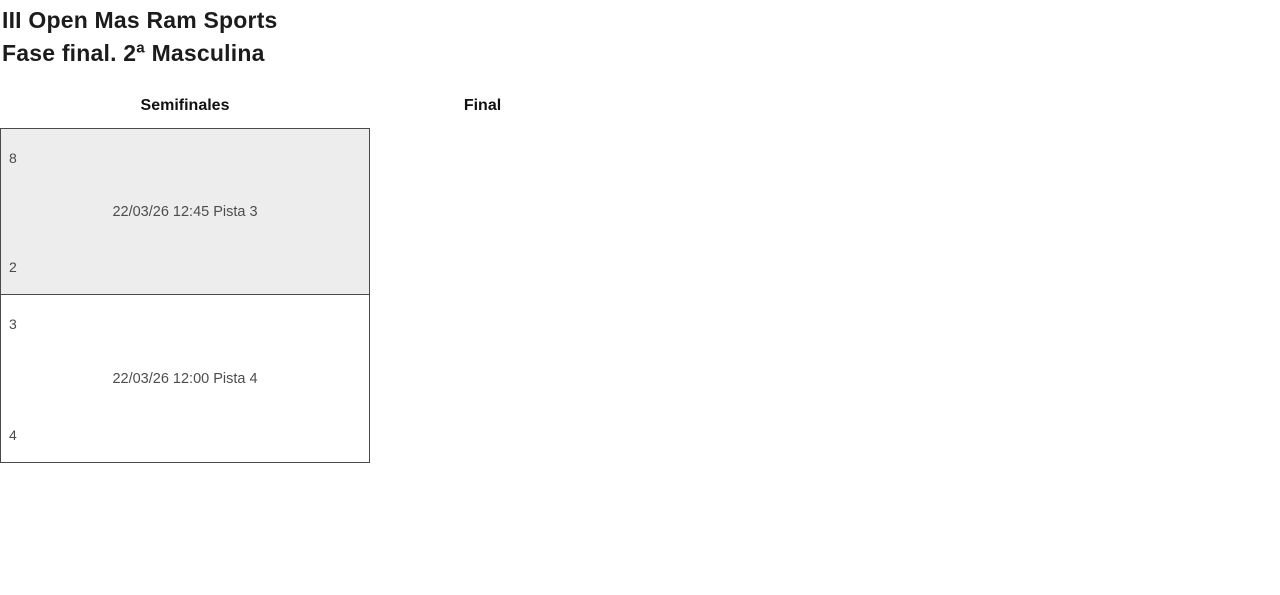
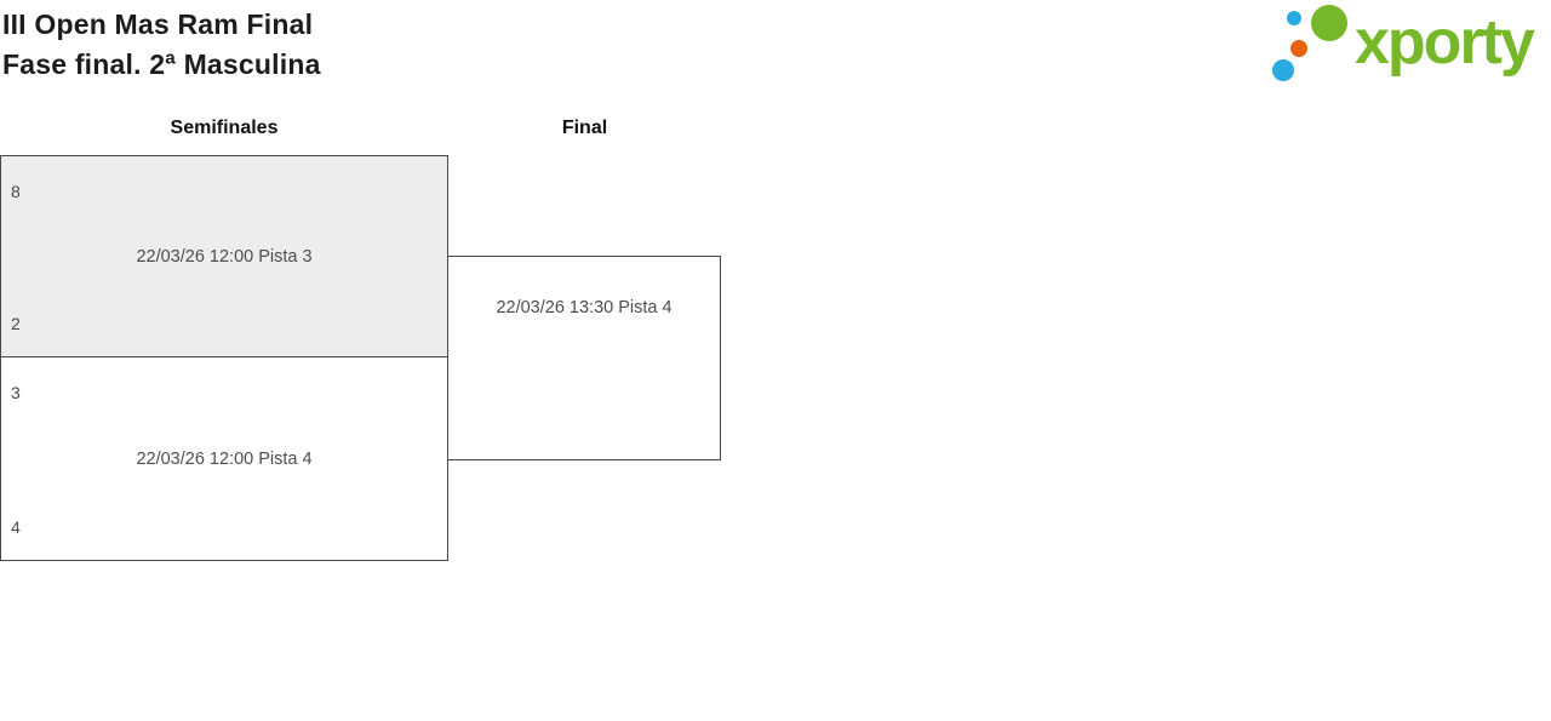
- III Open Mas Ram Sports
+ III Open Mas Ram Final
  Fase final. 2ª Masculina
+ xporty
  Semifinales
  Final
  8
- 22/03/26 12:45 Pista 3
+ 22/03/26 12:00 Pista 3
  2
  3
  22/03/26 12:00 Pista 4
  4
+ 22/03/26 13:30 Pista 4
